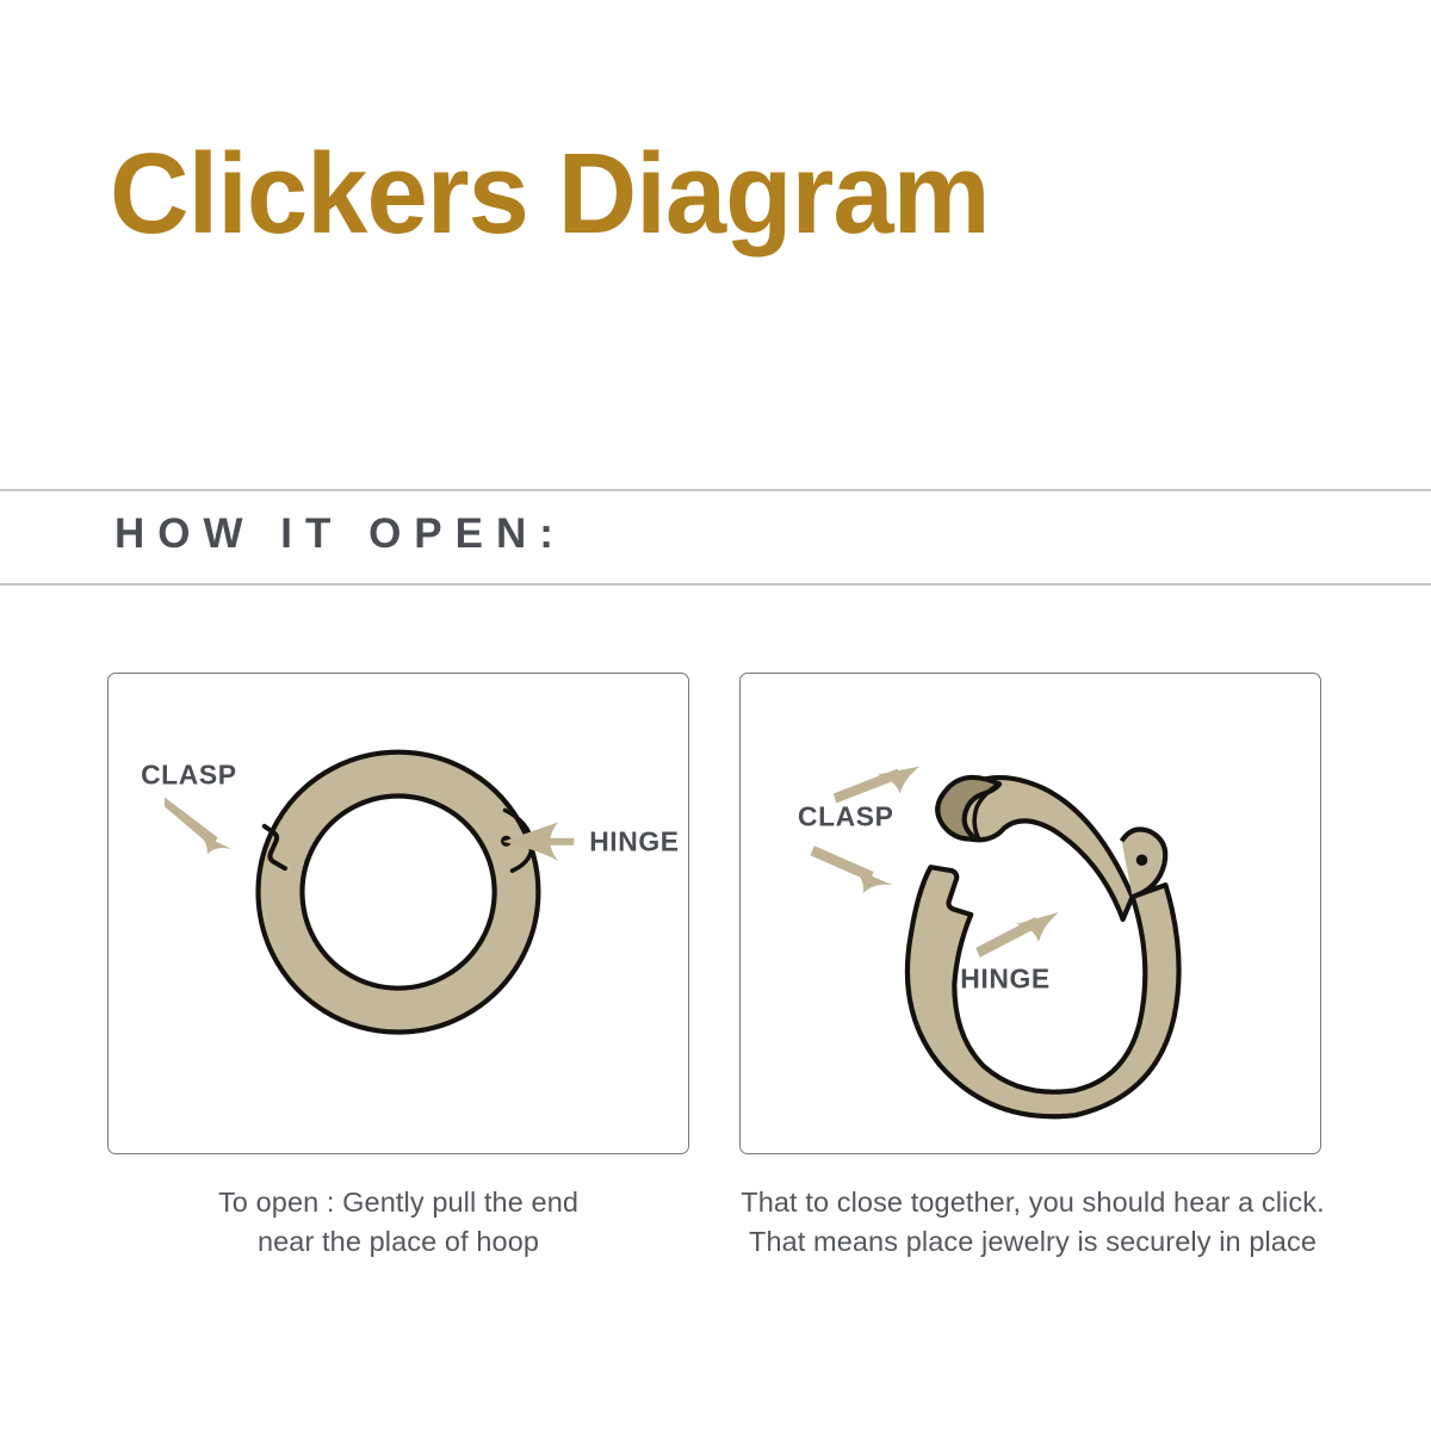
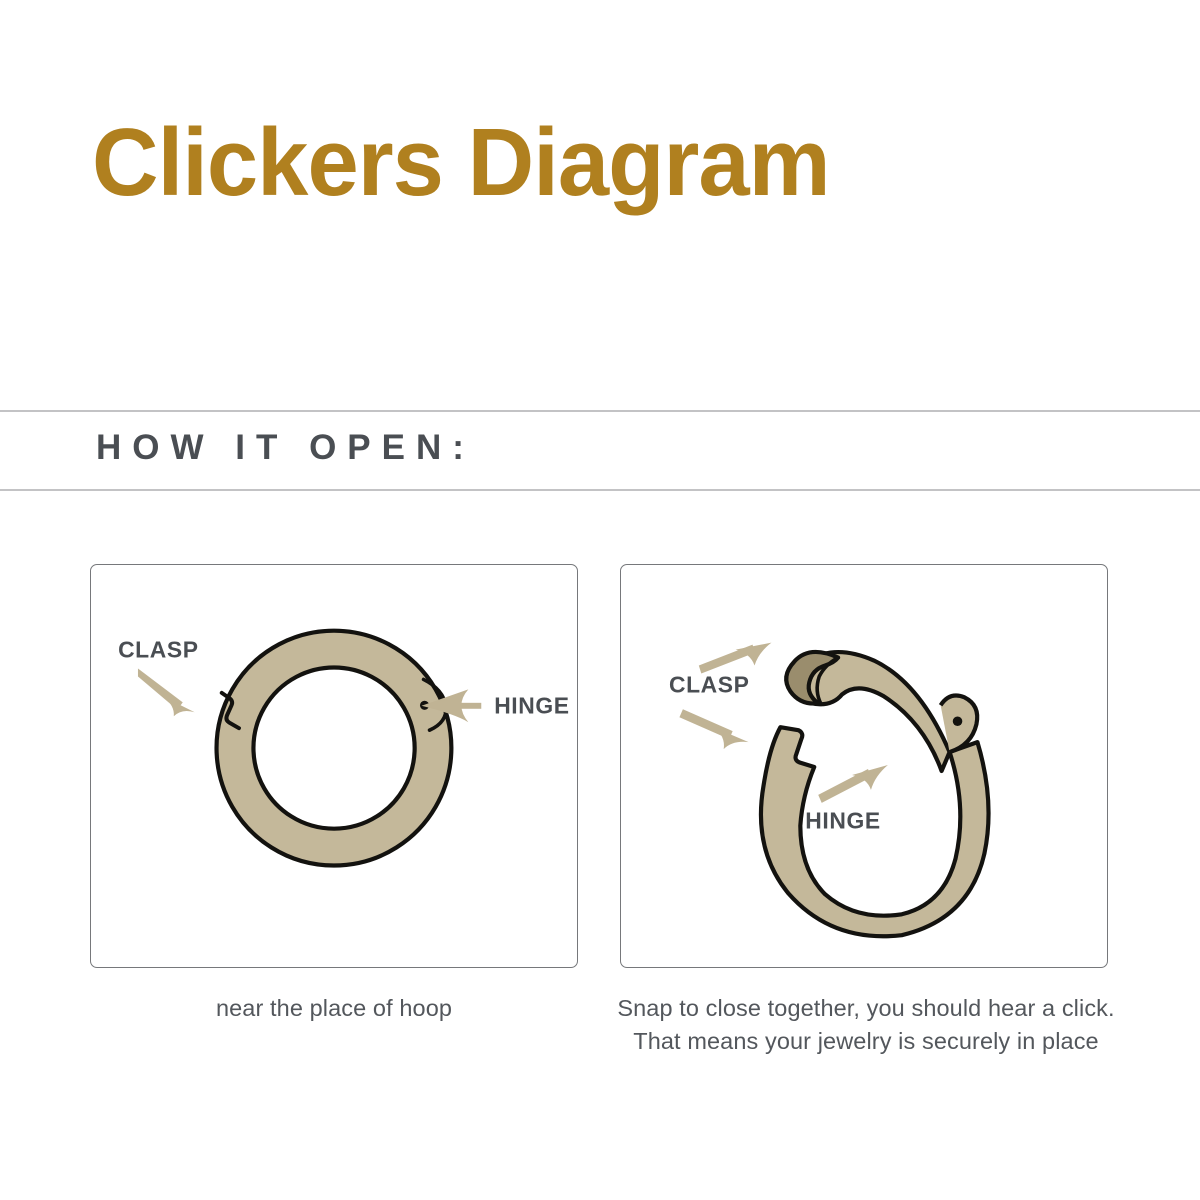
  Clickers Diagram
  HOW IT OPEN:
  CLASP
  HINGE
  CLASP
  HINGE
- To open : Gently pull the end
  near the place of hoop
- That to close together, you should hear a click.
+ Snap to close together, you should hear a click.
- That means place jewelry is securely in place
+ That means your jewelry is securely in place
